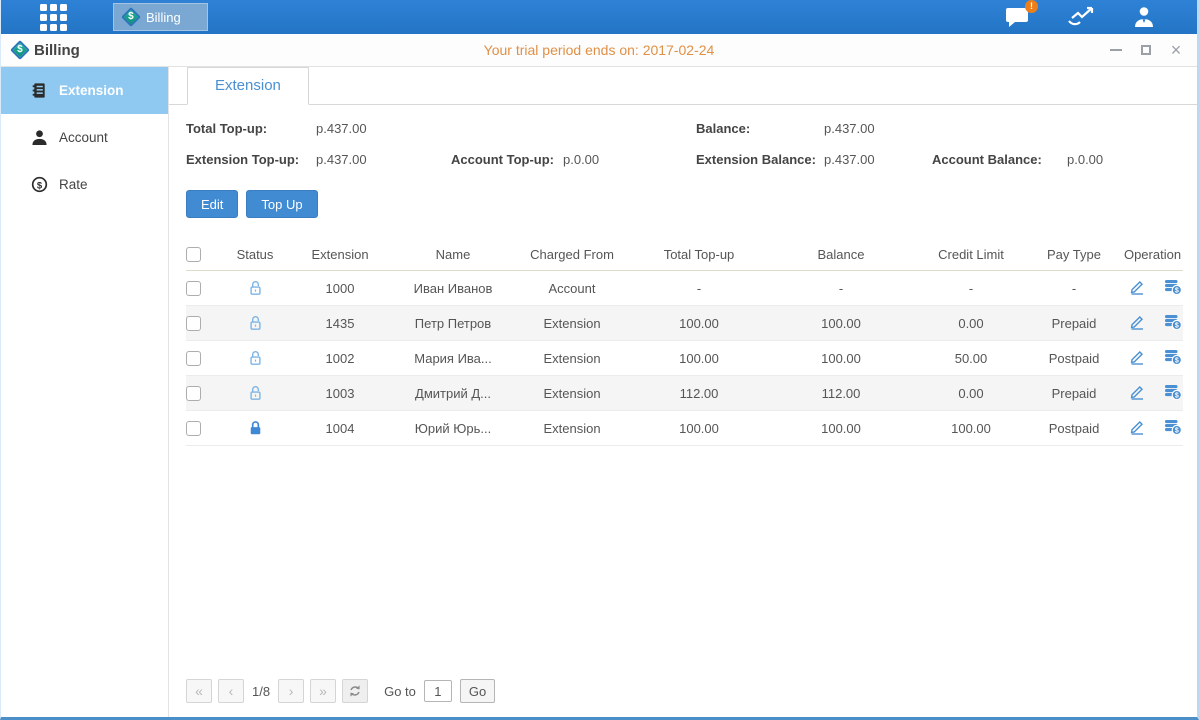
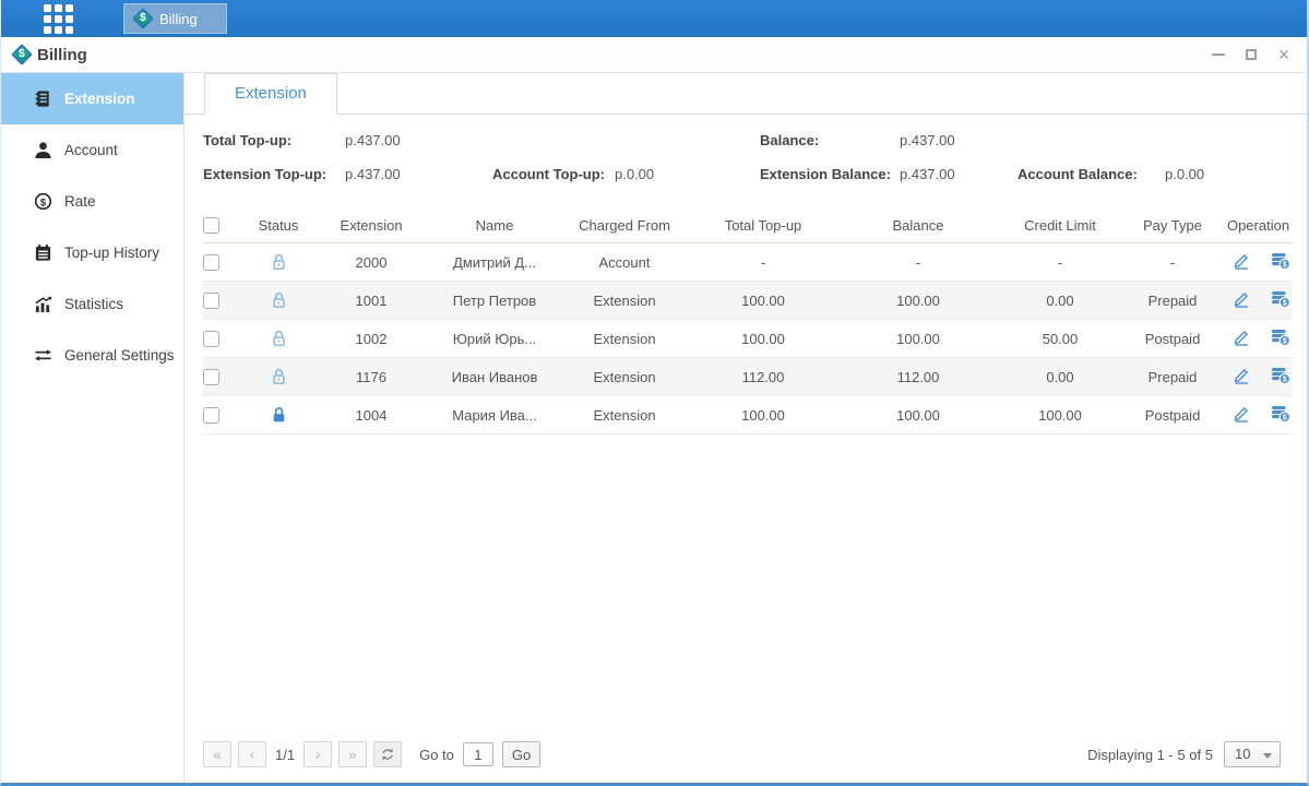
  Billing
- !
  Billing
- Your trial period ends on: 2017-02-24
  ×
  Extension
  Account
  $
  Rate
+ Top-up History
+ Statistics
+ General Settings
  Extension
  Total Top-up:
  p.437.00
  Extension Top-up:
  p.437.00
  Account Top-up:
  p.0.00
  Balance:
  p.437.00
  Extension Balance:
  p.437.00
  Account Balance:
  p.0.00
- Edit
- Top Up
  Status
  Extension
  Name
  Charged From
  Total Top-up
  Balance
  Credit Limit
  Pay Type
  Operation
- 1000
+ 2000
- Иван Иванов
+ Дмитрий Д...
  Account
  -
  -
  -
  -
- 1435
+ 1001
  Петр Петров
  Extension
  100.00
  100.00
  0.00
  Prepaid
  1002
- Мария Ива...
+ Юрий Юрь...
  Extension
  100.00
  100.00
  50.00
  Postpaid
- 1003
+ 1176
- Дмитрий Д...
+ Иван Иванов
  Extension
  112.00
  112.00
  0.00
  Prepaid
  1004
- Юрий Юрь...
+ Мария Ива...
  Extension
  100.00
  100.00
  100.00
  Postpaid
  «
  ‹
- 1/8
+ 1/1
  ›
  »
  Go to
  1
  Go
+ Displaying 1 - 5 of 5
+ 10
